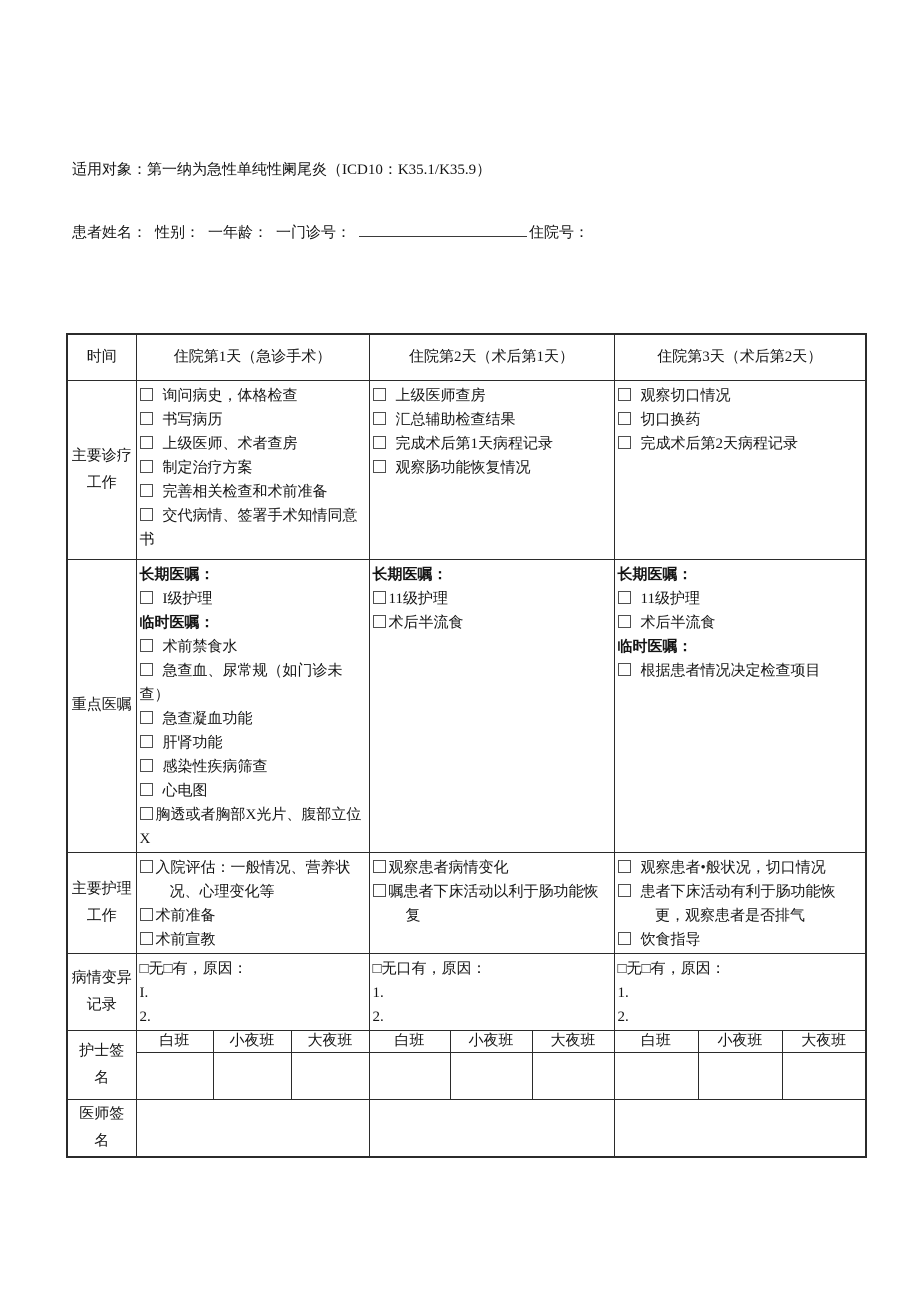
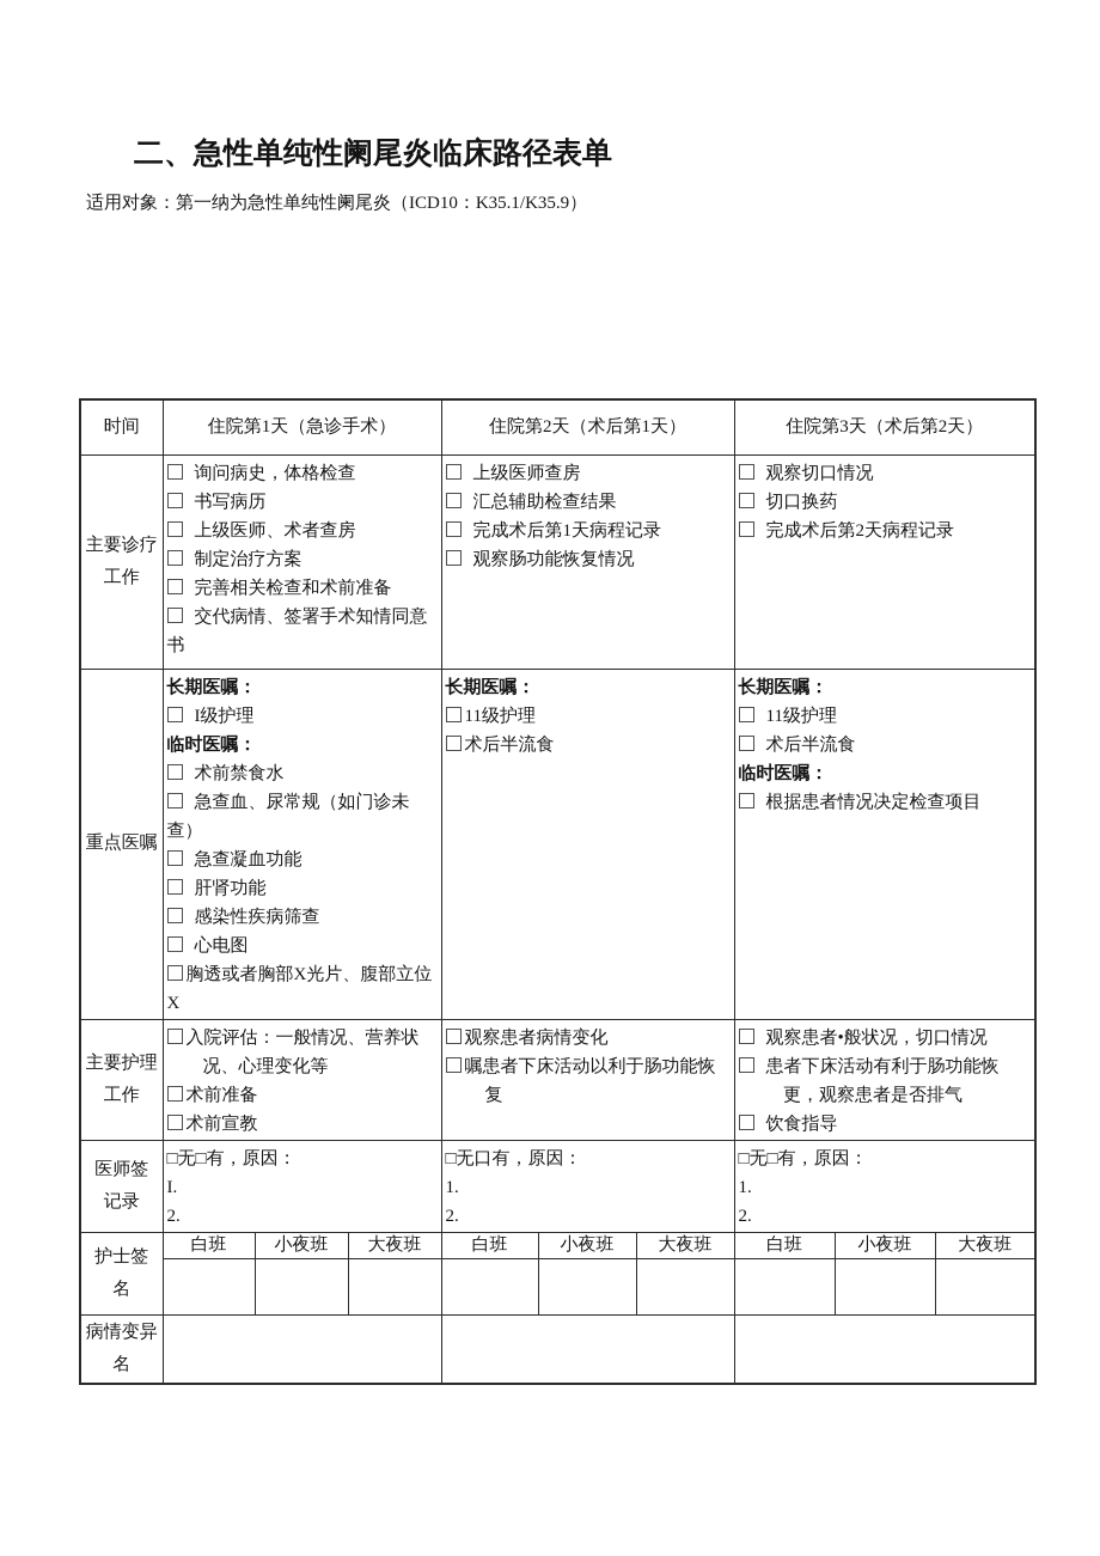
+ 二、急性单纯性阑尾炎临床路径表单
  适用对象：第一纳为急性单纯性阑尾炎（ICD10：K35.1/K35.9）
- 患者姓名： 性别： 一年龄： 一门诊号： 住院号：
  时间	住院第1天（急诊手术）	住院第2天（术后第1天）	住院第3天（术后第2天）
  主要诊疗工作	询问病史，体格检查书写病历上级医师、术者查房制定治疗方案完善相关检查和术前准备交代病情、签署手术知情同意书	上级医师查房汇总辅助检查结果完成术后第1天病程记录观察肠功能恢复情况	观察切口情况切口换药完成术后第2天病程记录
  重点医嘱	长期医嘱：I级护理临时医嘱：术前禁食水急查血、尿常规（如门诊未查）急查凝血功能肝肾功能感染性疾病筛查心电图胸透或者胸部X光片、腹部立位X	长期医嘱：11级护理术后半流食	长期医嘱：11级护理术后半流食临时医嘱：根据患者情况决定检查项目
  主要护理工作	入院评估：一般情况、营养状况、心理变化等术前准备术前宣教	观察患者病情变化嘱患者下床活动以利于肠功能恢复	观察患者•般状况，切口情况患者下床活动有利于肠功能恢更，观察患者是否排气饮食指导
- 病情变异记录	□无□有，原因：I.2.	□无口有，原因：1.2.	□无□有，原因：1.2.
+ 医师签记录	□无□有，原因：I.2.	□无口有，原因：1.2.	□无□有，原因：1.2.
  护士签名	白班	小夜班	大夜班	白班	小夜班	大夜班	白班	小夜班	大夜班
- 医师签名
+ 病情变异名
